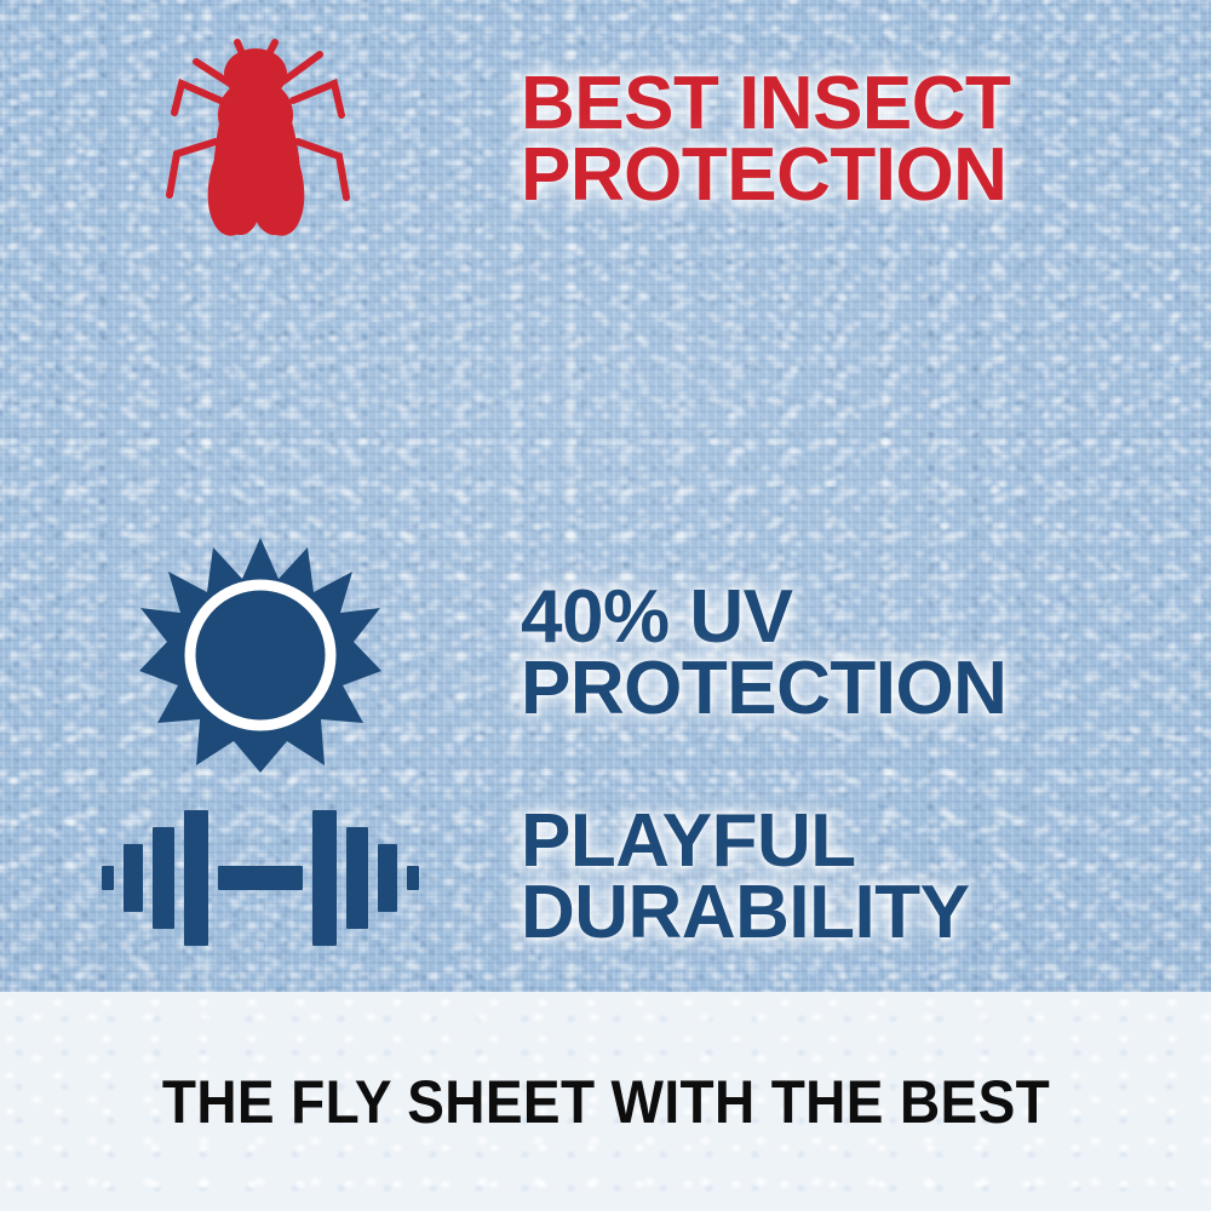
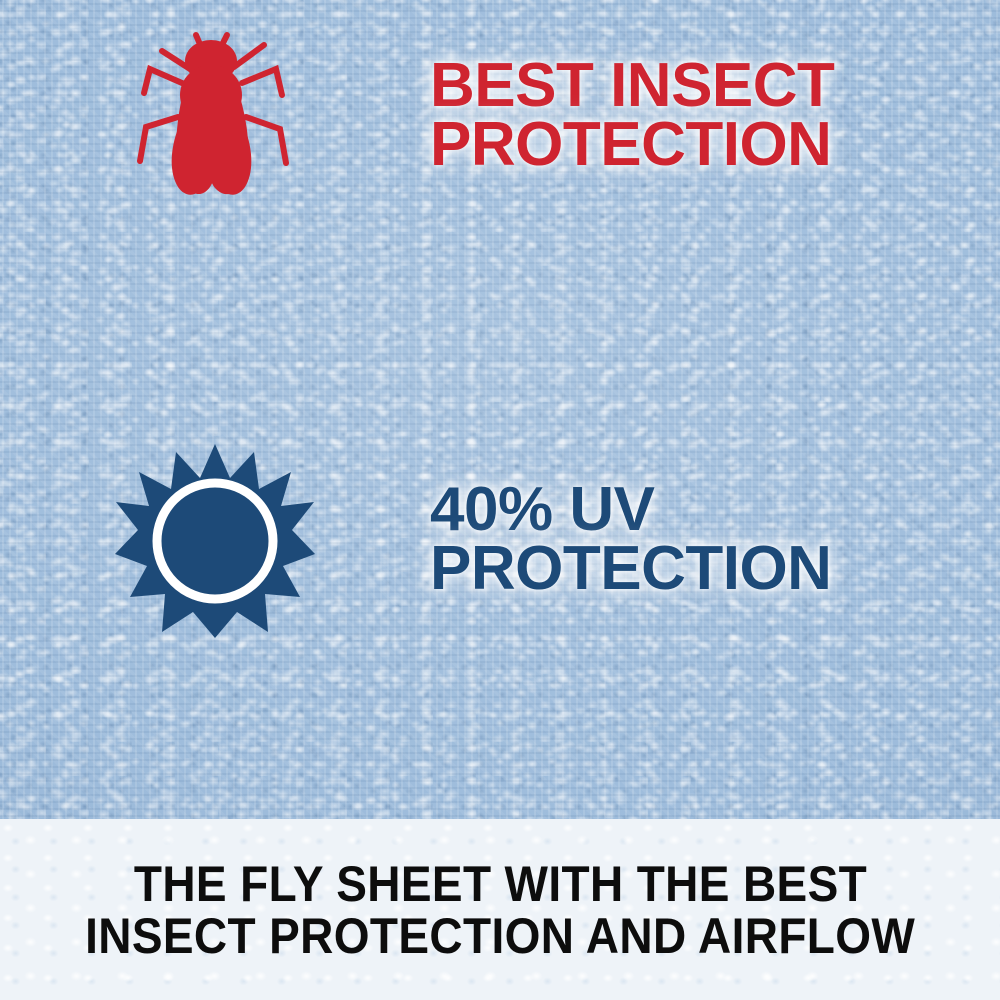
  BEST INSECT
  PROTECTION
  40% UV
  PROTECTION
- PLAYFUL
- DURABILITY
  THE FLY SHEET WITH THE BEST
+ INSECT PROTECTION AND AIRFLOW
